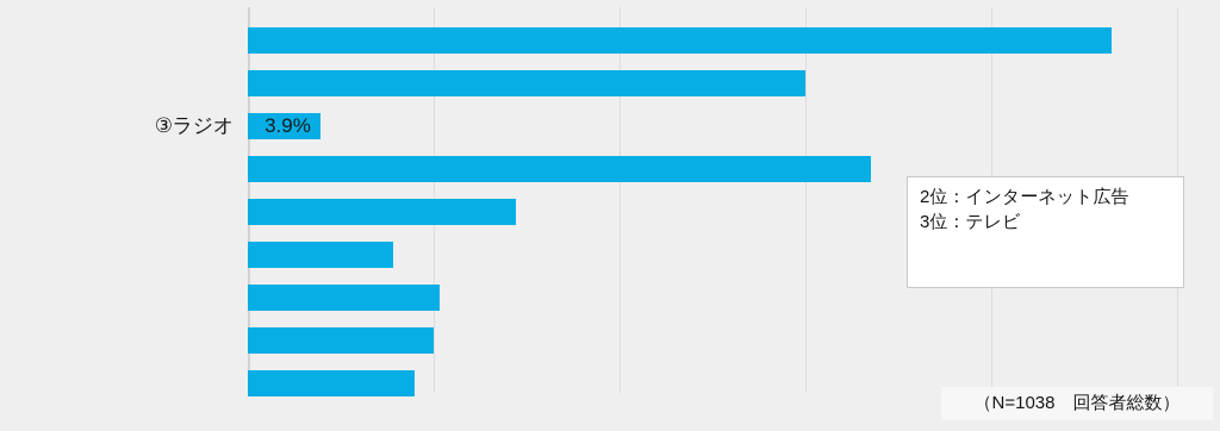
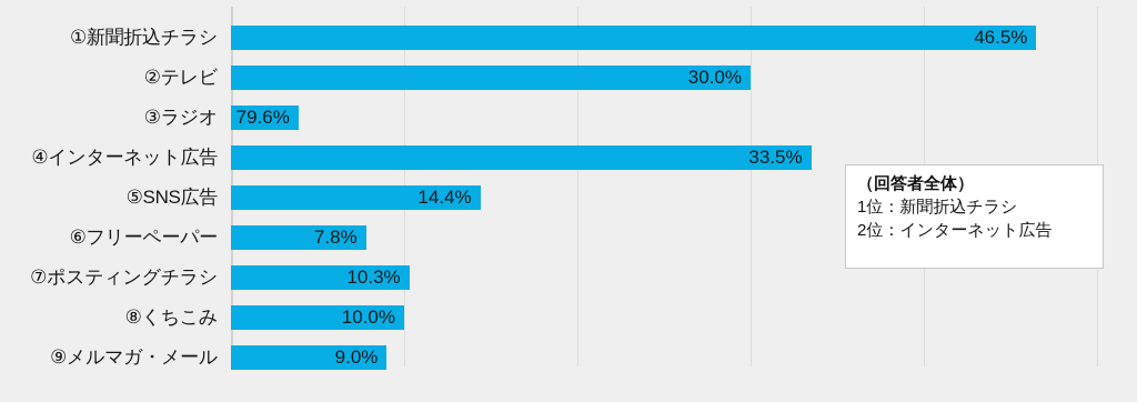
+ ①新聞折込チラシ
+ ②テレビ
  ③ラジオ
+ ④インターネット広告
+ ⑤SNS広告
+ ⑥フリーペーパー
+ ⑦ポスティングチラシ
+ ⑧くちこみ
+ ⑨メルマガ・メール
+ 46.5%
+ 30.0%
- 3.9%
+ 79.6%
+ 33.5%
+ 14.4%
+ 7.8%
+ 10.3%
+ 10.0%
+ 9.0%
+ （回答者全体）
+ 1位：新聞折込チラシ
  2位：インターネット広告
- 3位：テレビ
- （N=1038 回答者総数）
